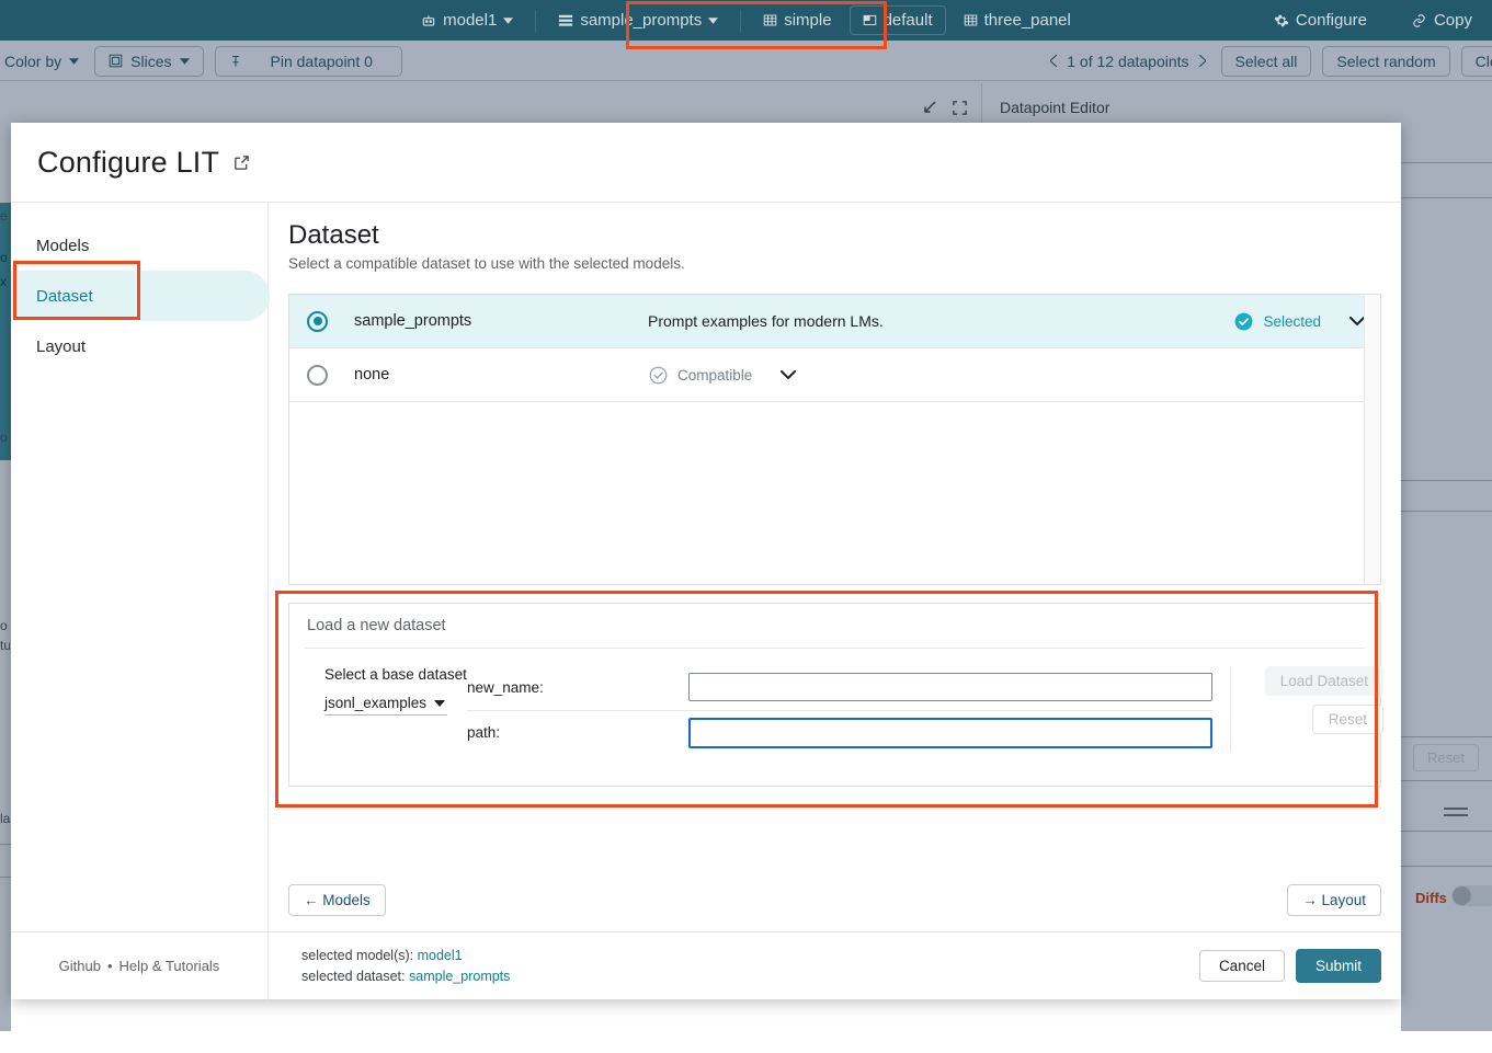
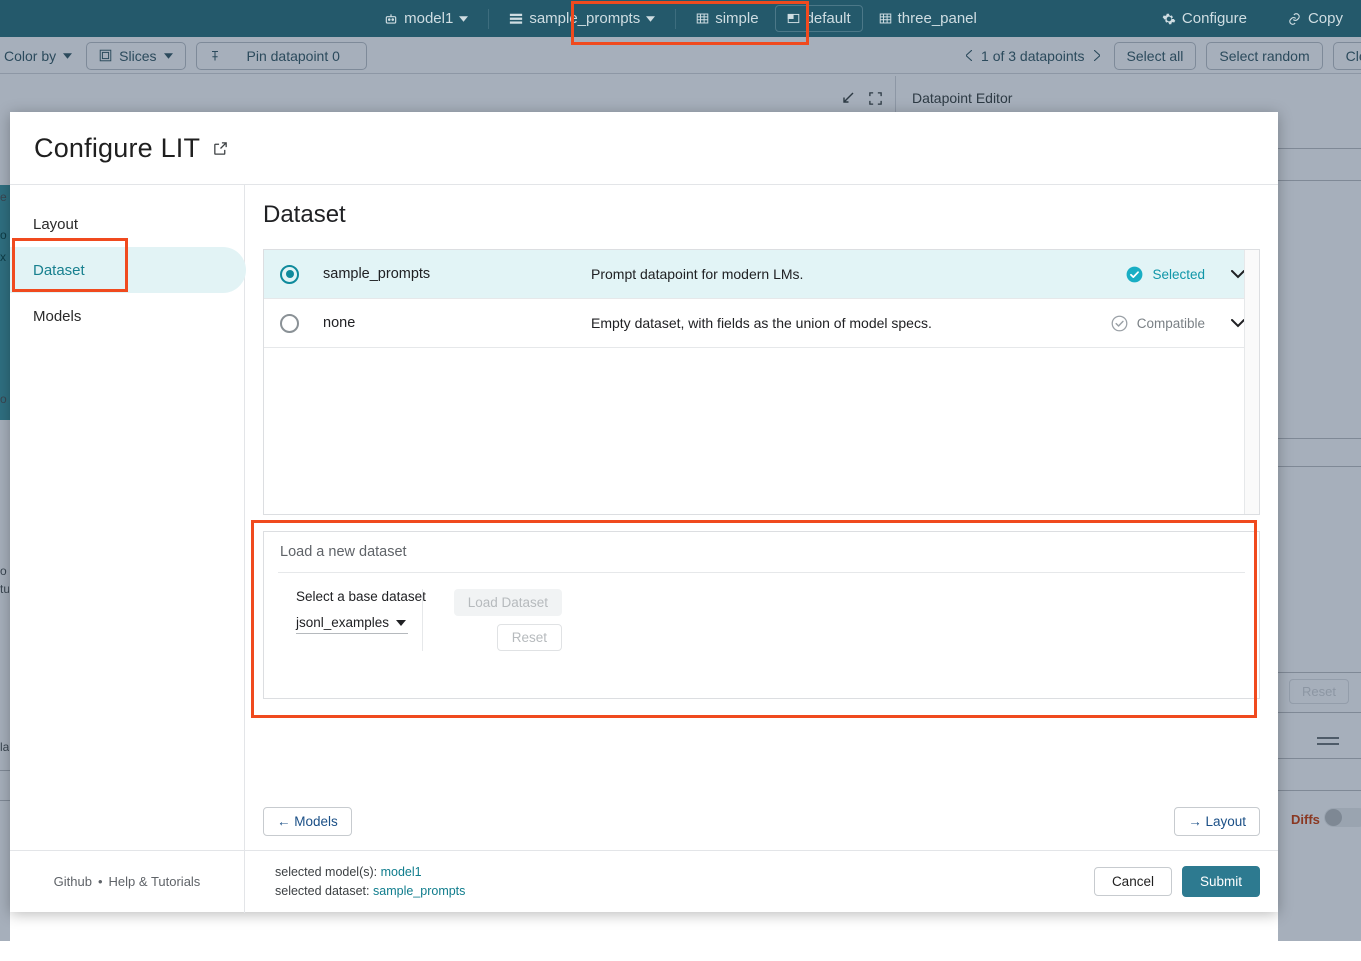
  Reset
  Diffs
  e
  o
  x
  o
  o
  tu
  la
  model1
  sample_prompts
  simple
  default
  three_panel
  Configure
  Copy
  Color by
  Slices
  Pin datapoint 0
- 1 of 12 datapoints
+ 1 of 3 datapoints
  Select all
  Select random
  Datapoint Editor
  Configure LIT
- Models
+ Layout
  Dataset
- Layout
+ Models
  Dataset
- Select a compatible dataset to use with the selected models.
  sample_prompts
- Prompt examples for modern LMs.
+ Prompt datapoint for modern LMs.
  Selected
  none
+ Empty dataset, with fields as the union of model specs.
  Compatible
  Load a new dataset
  Select a base data
  jsonl_examples
- new_name:
- path:
  Load Dataset
  Reset
  ← Models
  → Layout
  Github
  •
  Help & Tutorials
  selected model(s): model1
  selected dataset: sample_prompts
  Cancel
  Submit
